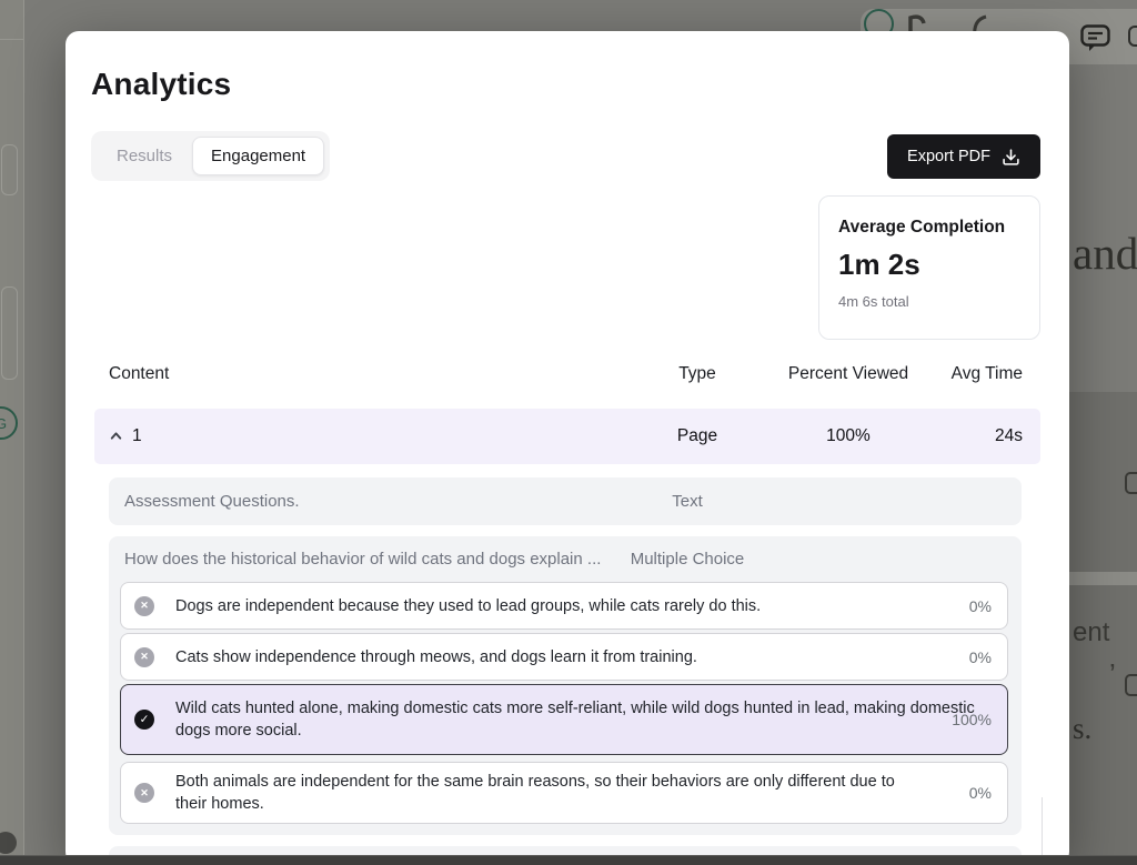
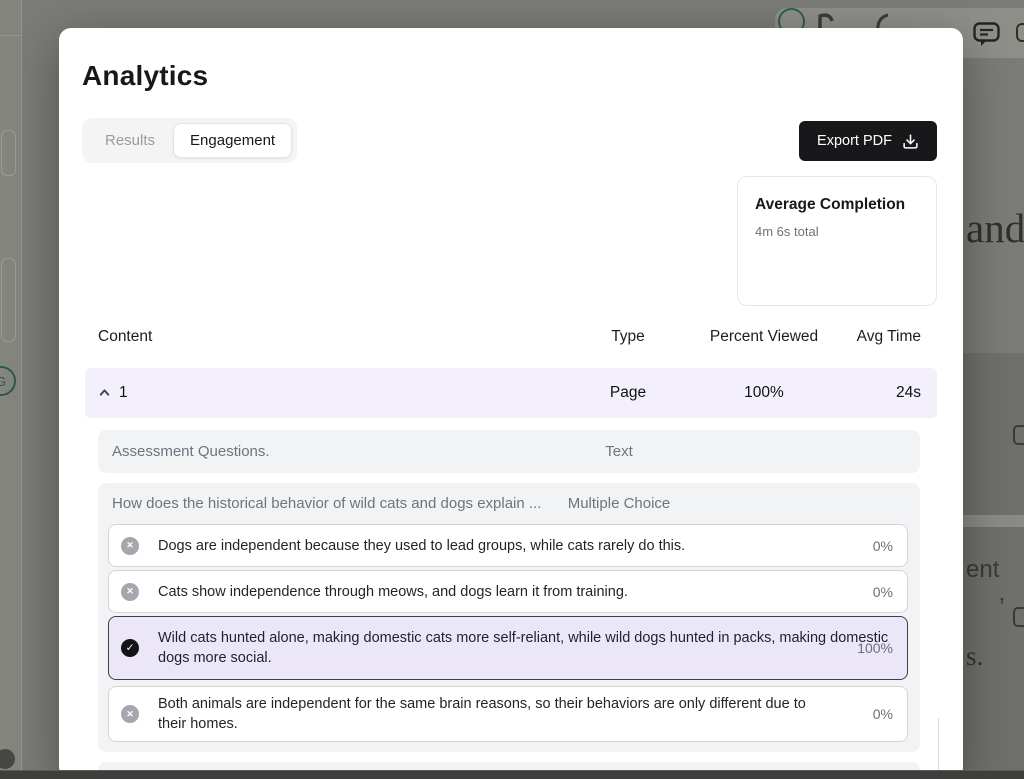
  G
  and
  ent
  ’
  s.
  Analytics
  Results
  Engagement
  Export PDF
  Average Completion
- 1m 2s
  4m 6s total
  Content
  Type
  Percent Viewed
  Avg Time
  1
  Page
  100%
  24s
  Assessment Questions.
  Text
  How does the historical behavior of wild cats and dogs explain ...
  Multiple Choice
  ✕
  Dogs are independent because they used to lead groups, while cats rarely do this.
  0%
  ✕
  Cats show independence through meows, and dogs learn it from training.
  0%
  ✓
- Wild cats hunted alone, making domestic cats more self-reliant, while wild dogs hunted in lead, making domestic dogs more social.
+ Wild cats hunted alone, making domestic cats more self-reliant, while wild dogs hunted in packs, making domestic dogs more social.
  100%
  ✕
  Both animals are independent for the same brain reasons, so their behaviors are only different due to their homes.
  0%
